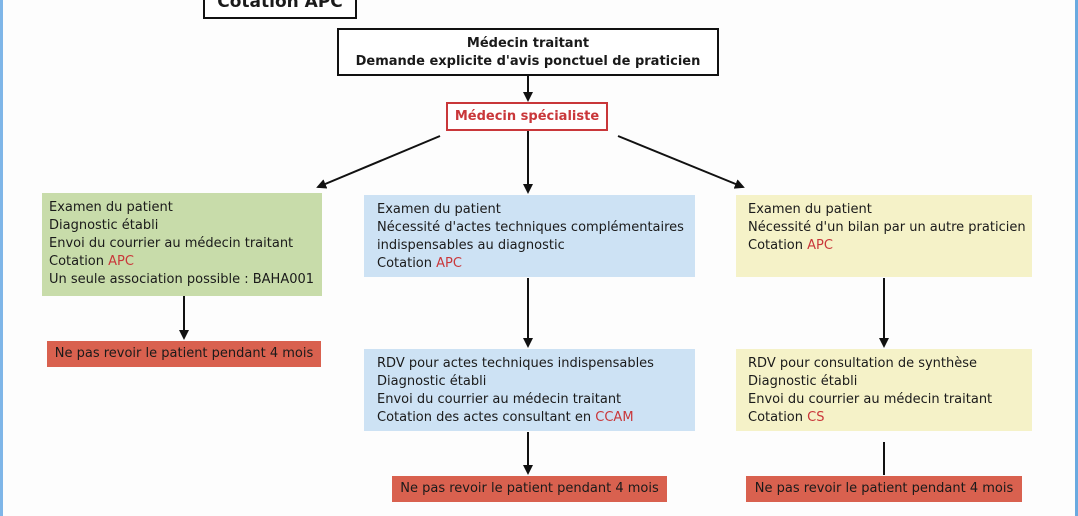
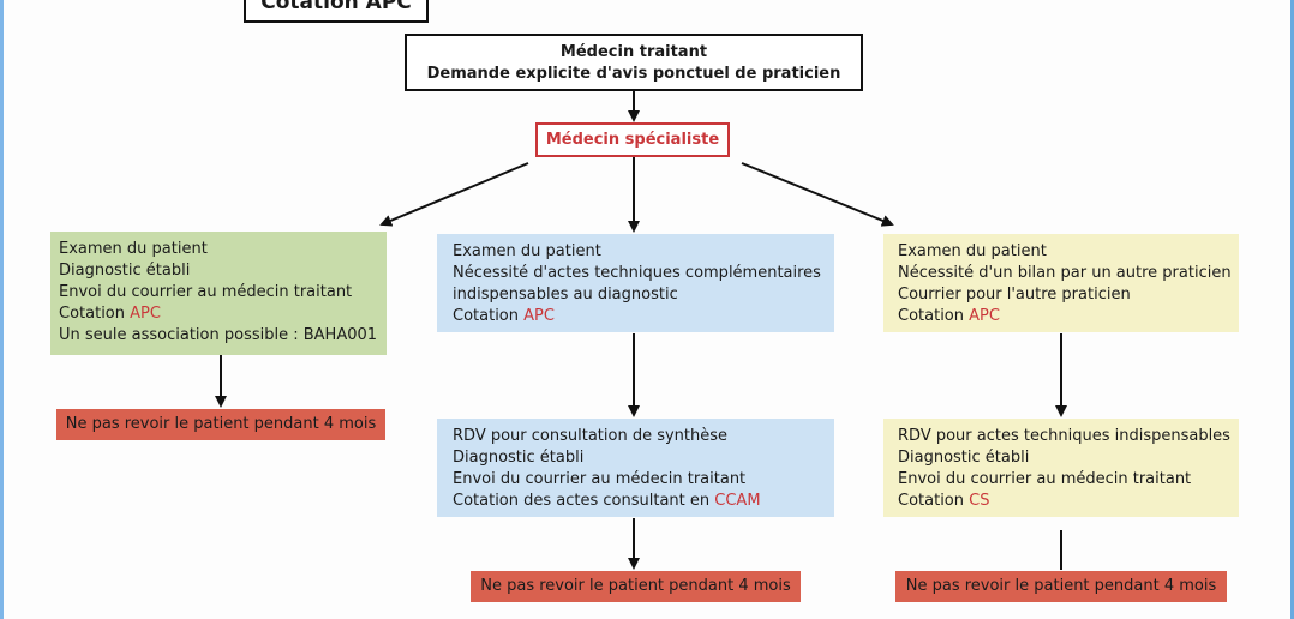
  Cotation APC
  Médecin traitant
  Demande explicite d'avis ponctuel de praticien
  Médecin spécialiste
  Examen du patient
  Diagnostic établi
  Envoi du courrier au médecin traitant
  Cotation APC
  Un seule association possible : BAHA001
  Ne pas revoir le patient pendant 4 mois
  Examen du patient
  Nécessité d'actes techniques complémentaires
  indispensables au diagnostic
  Cotation APC
- RDV pour actes techniques indispensables
+ RDV pour consultation de synthèse
  Diagnostic établi
  Envoi du courrier au médecin traitant
  Cotation des actes consultant en CCAM
  Ne pas revoir le patient pendant 4 mois
  Examen du patient
  Nécessité d'un bilan par un autre praticien
+ Courrier pour l'autre praticien
  Cotation APC
- RDV pour consultation de synthèse
+ RDV pour actes techniques indispensables
  Diagnostic établi
  Envoi du courrier au médecin traitant
  Cotation CS
  Ne pas revoir le patient pendant 4 mois
